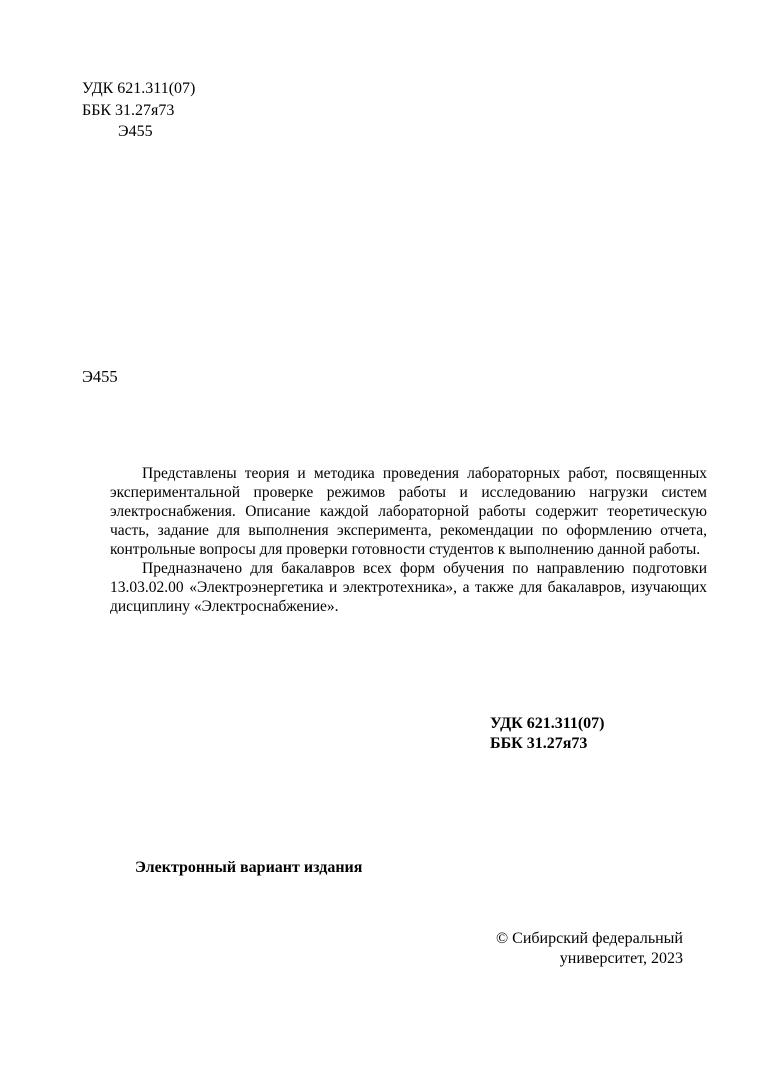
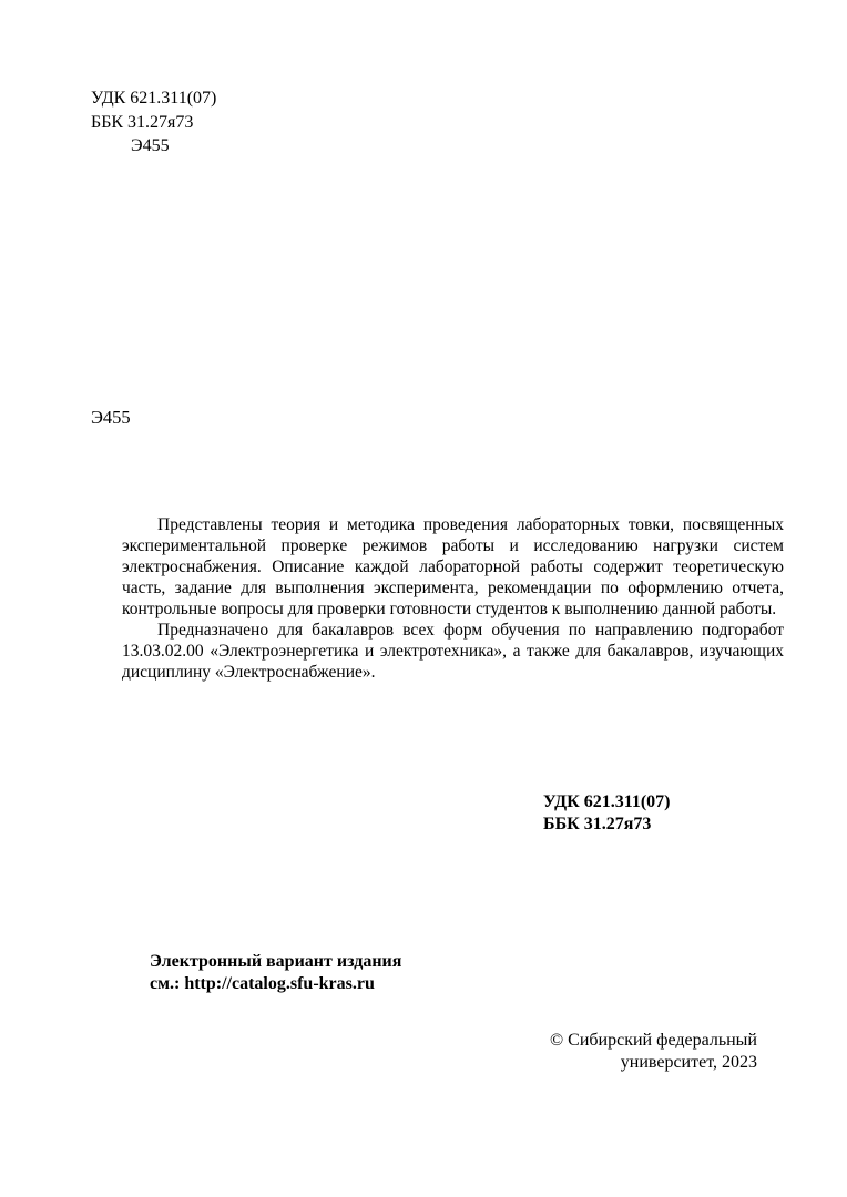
  УДК 621.311(07)
  ББК 31.27я73
  Э455
  Э455
- Представлены теория и методика проведения лабораторных работ, посвя­щенных экспериментальной проверке режимов работы и исследованию нагрузки систем электроснабжения. Описание каждой лабораторной работы содержит теоретическую часть, задание для выполнения эксперимента, рекомендации по оформлению отчета, контрольные вопросы для проверки готовности студентов к выполнению данной работы.
+ Представлены теория и методика проведения лабораторных товки, посвя­щенных экспериментальной проверке режимов работы и исследованию нагрузки систем электроснабжения. Описание каждой лабораторной работы содержит теоретическую часть, задание для выполнения эксперимента, рекомендации по оформлению отчета, контрольные вопросы для проверки готовности студентов к выполнению данной работы.
- Предназначено для бакалавров всех форм обучения по направлению подго­товки 13.03.02.00 «Электроэнергетика и электротехника», а также для бакалавров, изучающих дисциплину «Электроснабжение».
+ Предназначено для бакалавров всех форм обучения по направлению подго­работ 13.03.02.00 «Электроэнергетика и электротехника», а также для бакалавров, изучающих дисциплину «Электроснабжение».
  УДК 621.311(07)
  ББК 31.27я73
  Электронный вариант издания
+ см.: http://catalog.sfu-kras.ru
  © Сибирский федеральный
  университет, 2023
